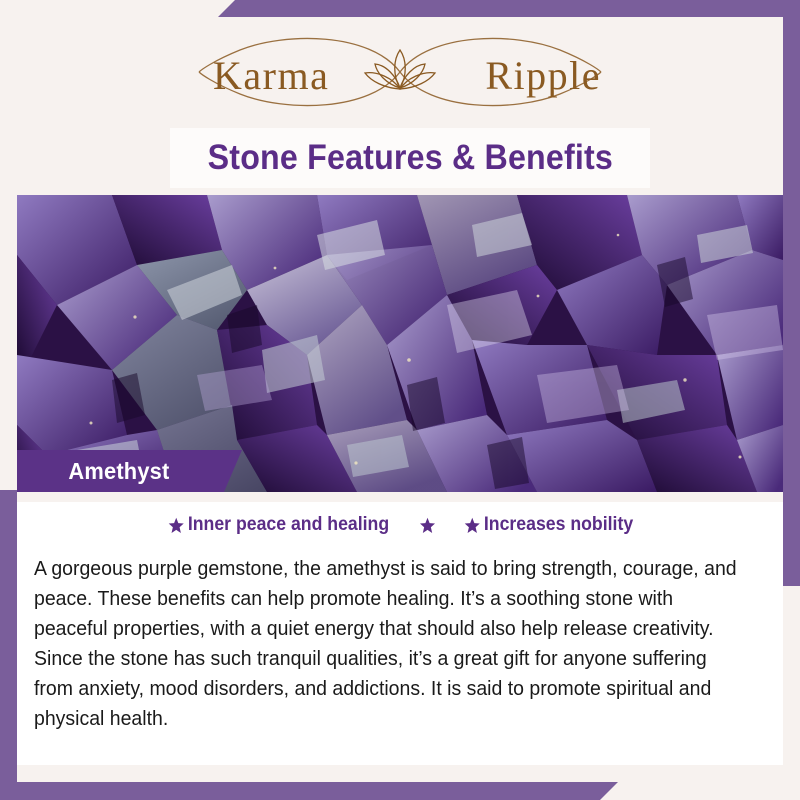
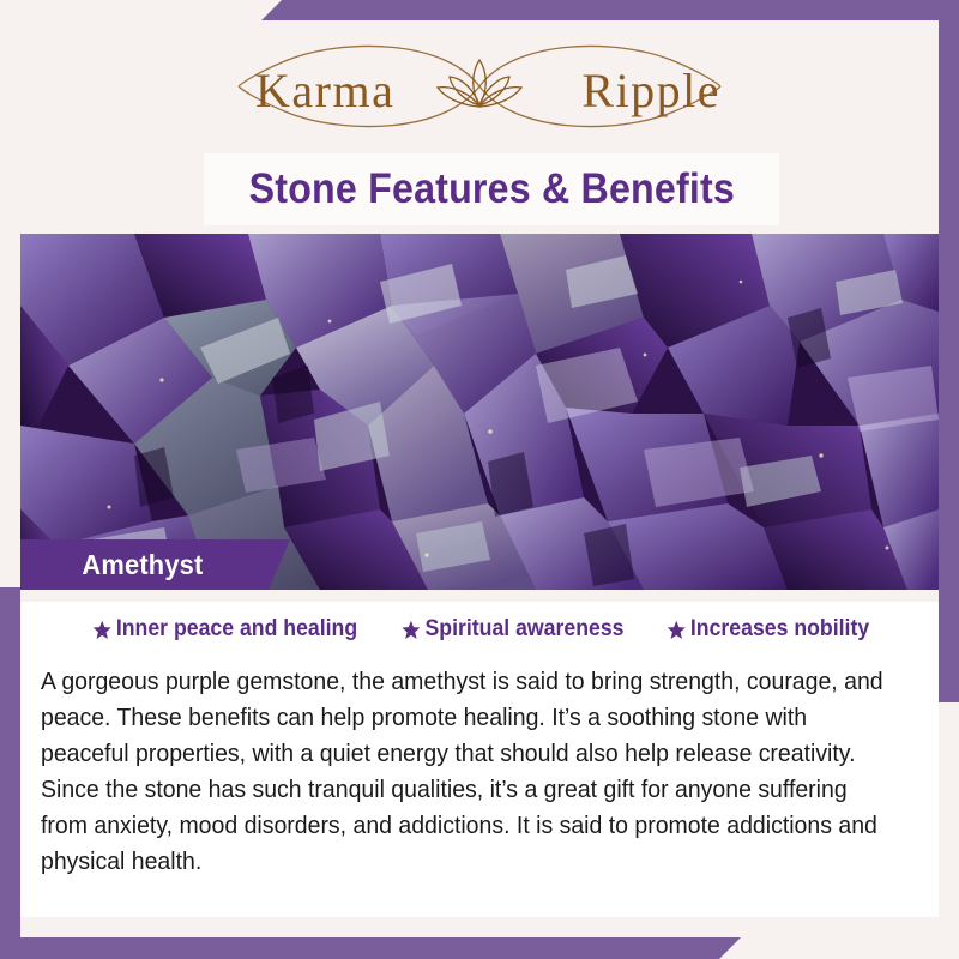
  Karma
  Ripple
  Stone Features & Benefits
  Amethyst
  Inner peace and healing
+ Spiritual awareness
  Increases nobility
- A gorgeous purple gemstone, the amethyst is said to bring strength, courage, and peace. These benefits can help promote healing. It’s a soothing stone with peaceful properties, with a quiet energy that should also help release creativity. Since the stone has such tranquil qualities, it’s a great gift for anyone suffering from anxiety, mood disorders, and addictions. It is said to promote spiritual and physical health.
+ A gorgeous purple gemstone, the amethyst is said to bring strength, courage, and peace. These benefits can help promote healing. It’s a soothing stone with peaceful properties, with a quiet energy that should also help release creativity. Since the stone has such tranquil qualities, it’s a great gift for anyone suffering from anxiety, mood disorders, and addictions. It is said to promote addictions and physical health.
